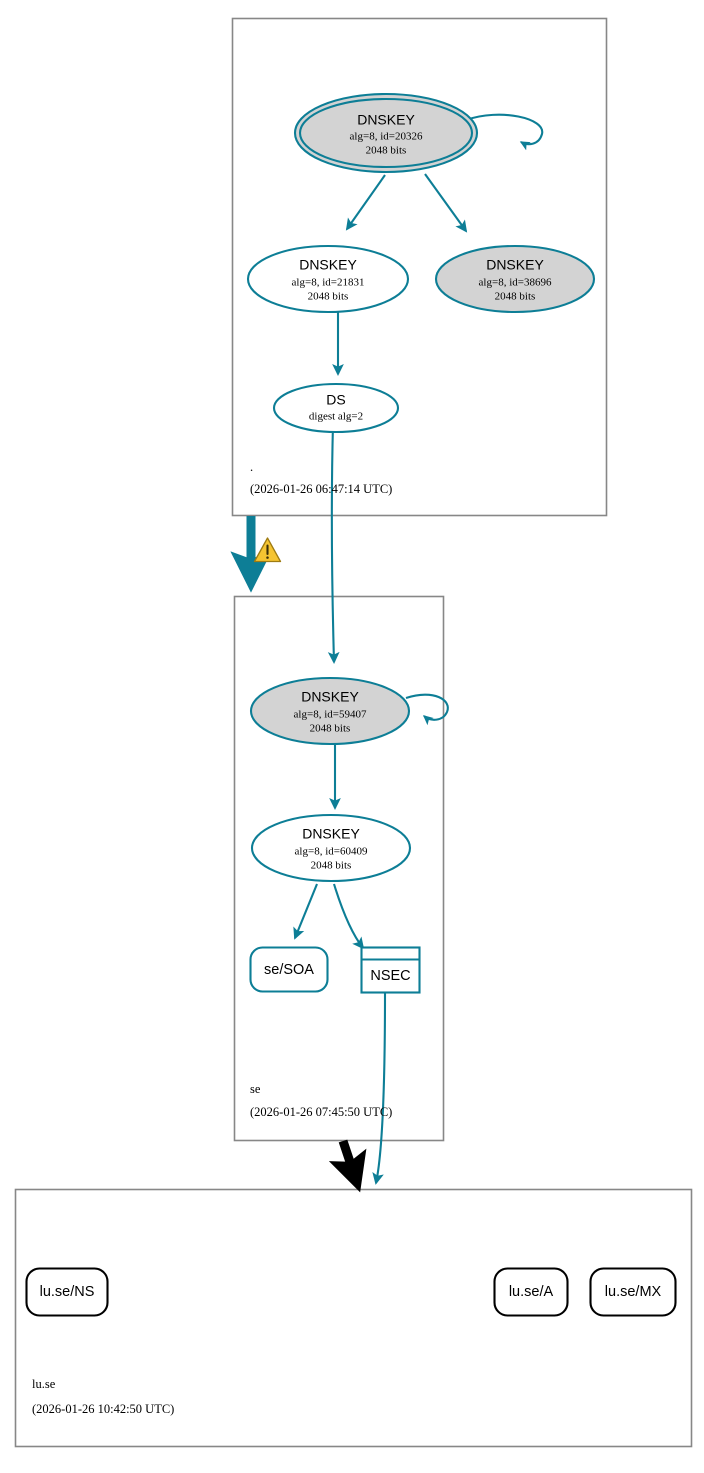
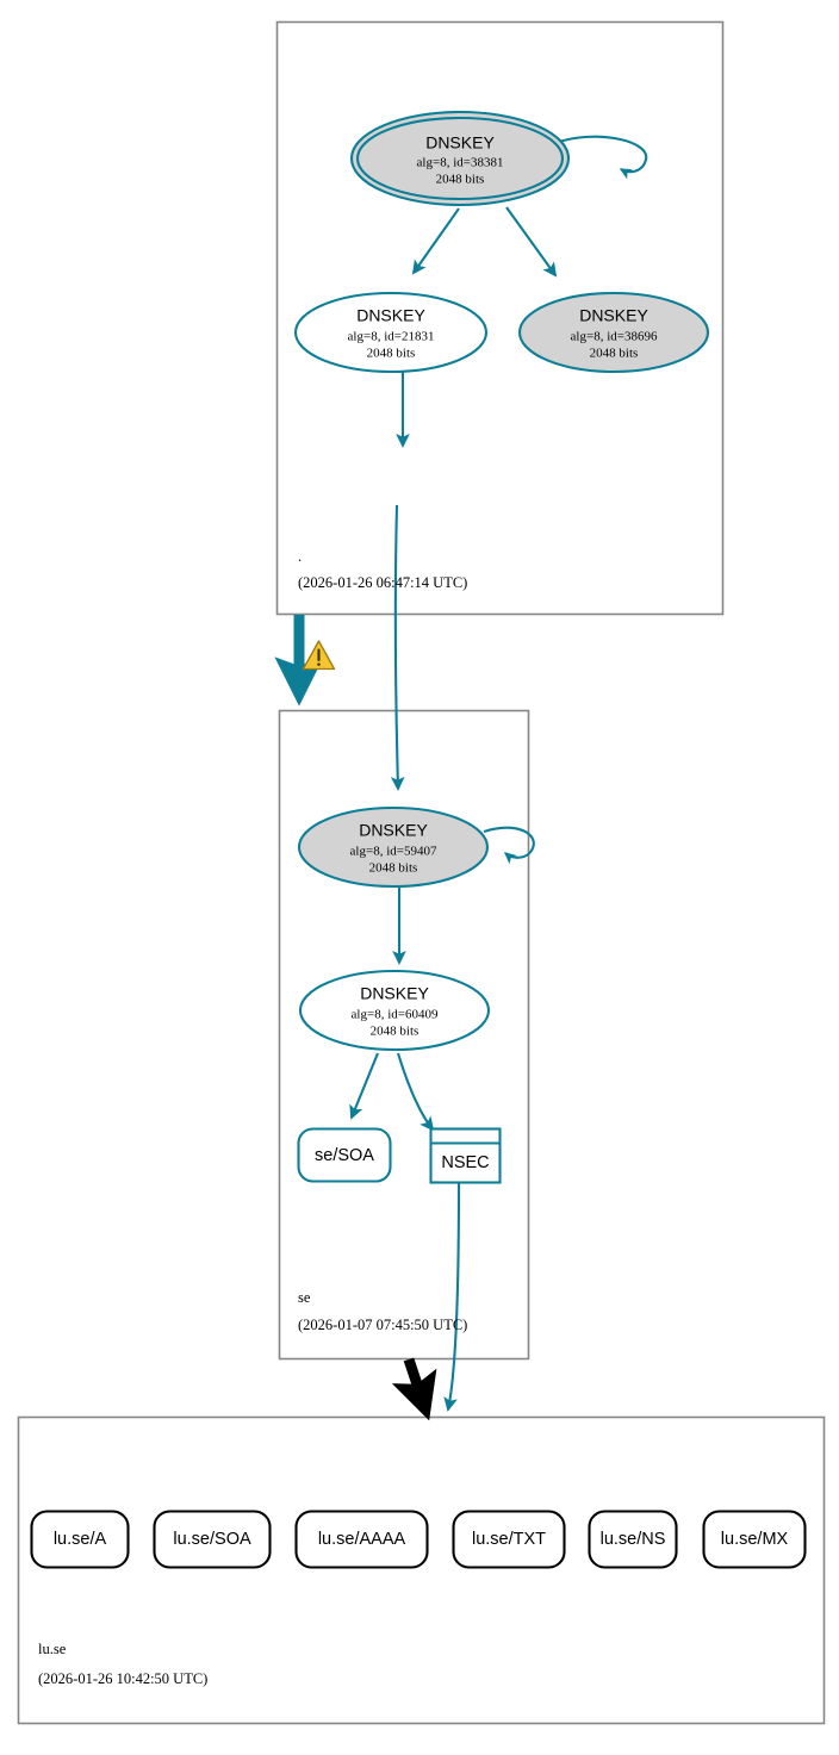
  DNSKEY
- alg=8, id=20326
+ alg=8, id=38381
  2048 bits
  DNSKEY
  alg=8, id=21831
  2048 bits
  DNSKEY
  alg=8, id=38696
  2048 bits
- DS
- digest alg=2
  .
  (2026-01-26 06:47:14 UTC)
  DNSKEY
  alg=8, id=59407
  2048 bits
  DNSKEY
  alg=8, id=60409
  2048 bits
  se/SOA
  NSEC
  se
- (2026-01-26 07:45:50 UTC)
+ (2026-01-07 07:45:50 UTC)
- lu.se/NS
+ lu.se/A
+ lu.se/SOA
+ lu.se/AAAA
+ lu.se/TXT
- lu.se/A
+ lu.se/NS
  lu.se/MX
  lu.se
  (2026-01-26 10:42:50 UTC)
